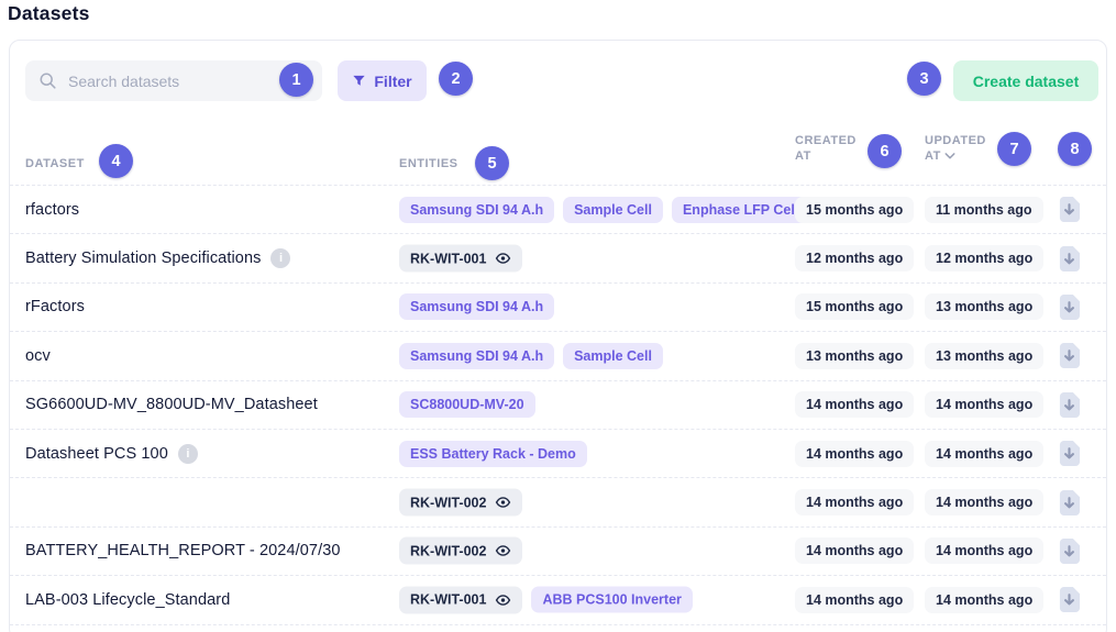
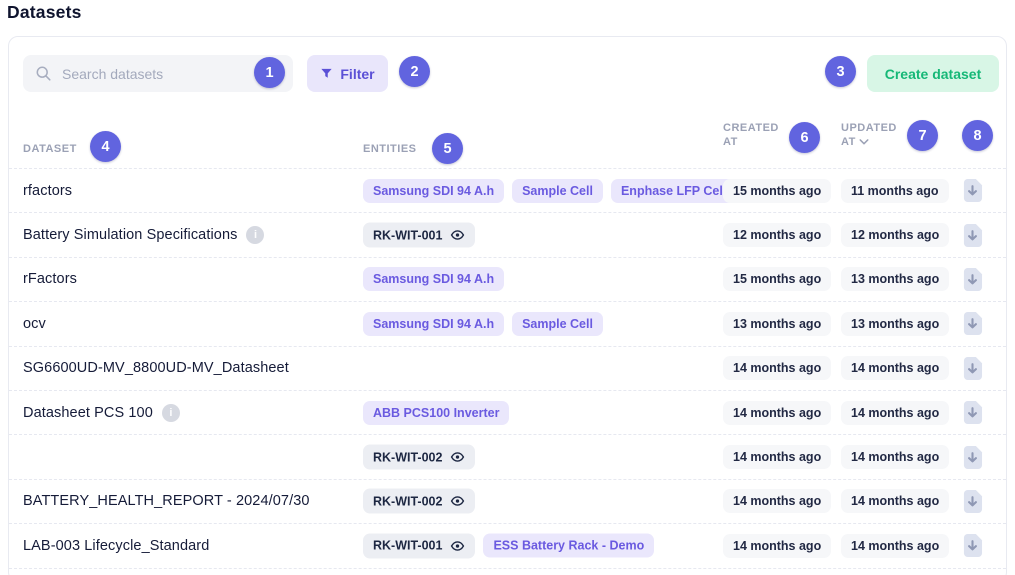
  Datasets
  Search datasets
  Filter
  Create dataset
  DATASET
  ENTITIES
  CREATED AT
  UPDATED AT
  rfactors
  Samsung SDI 94 A.h
  Sample Cell
  Enphase LFP Cel
  15 months ago
  11 months ago
  Battery Simulation Specifications
  i
  RK-WIT-001
  12 months ago
  12 months ago
  rFactors
  Samsung SDI 94 A.h
  15 months ago
  13 months ago
  ocv
  Samsung SDI 94 A.h
  Sample Cell
  13 months ago
  13 months ago
  SG6600UD-MV_8800UD-MV_Datasheet
- SC8800UD-MV-20
  14 months ago
  14 months ago
  Datasheet PCS 100
  i
- ESS Battery Rack - Demo
+ ABB PCS100 Inverter
  14 months ago
  14 months ago
  RK-WIT-002
  14 months ago
  14 months ago
  BATTERY_HEALTH_REPORT - 2024/07/30
  RK-WIT-002
  14 months ago
  14 months ago
  LAB-003 Lifecycle_Standard
  RK-WIT-001
- ABB PCS100 Inverter
+ ESS Battery Rack - Demo
  14 months ago
  14 months ago
  1
  2
  3
  4
  5
  6
  7
  8
